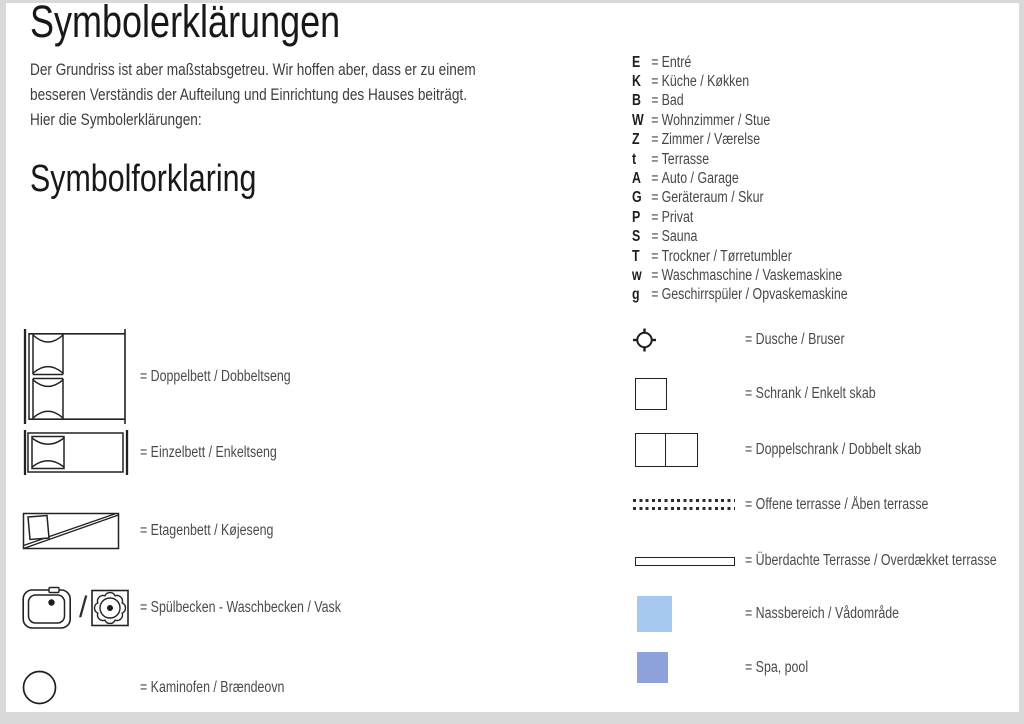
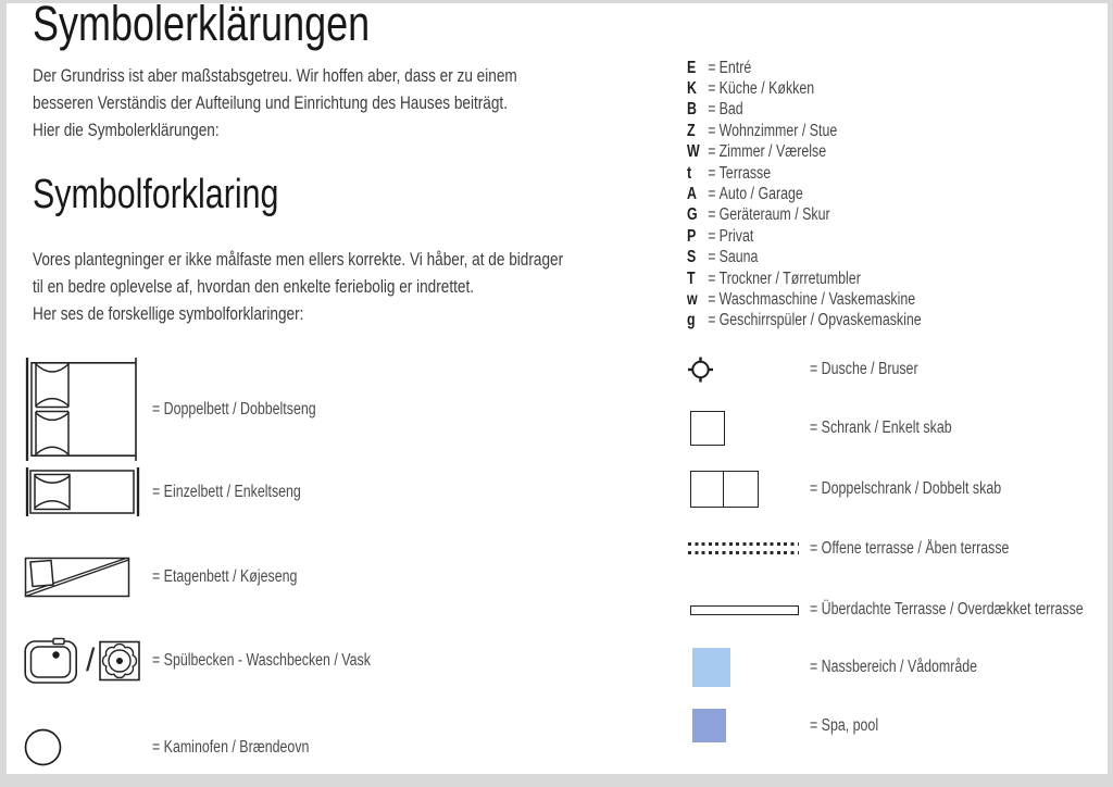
  Symbolerklärungen
  Der Grundriss ist aber maßstabsgetreu. Wir hoffen aber, dass er zu einem
  besseren Verständis der Aufteilung und Einrichtung des Hauses beiträgt.
  Hier die Symbolerklärungen:
  Symbolforklaring
+ Vores plantegninger er ikke målfaste men ellers korrekte. Vi håber, at de bidrager
+ til en bedre oplevelse af, hvordan den enkelte feriebolig er indrettet.
+ Her ses de forskellige symbolforklaringer:
  E
  =
  Entré
  K
  =
  Küche / Køkken
  B
  =
  Bad
- W
+ Z
  =
  Wohnzimmer / Stue
- Z
+ W
  =
  Zimmer / Værelse
  t
  =
  Terrasse
  A
  =
  Auto / Garage
  G
  =
  Geräteraum / Skur
  P
  =
  Privat
  S
  =
  Sauna
  T
  =
  Trockner / Tørretumbler
  w
  =
  Waschmaschine / Vaskemaskine
  g
  =
  Geschirrspüler / Opvaskemaskine
  = Doppelbett / Dobbeltseng
  = Einzelbett / Enkeltseng
  = Etagenbett / Køjeseng
  /
  = Spülbecken - Waschbecken / Vask
  = Kaminofen / Brændeovn
  = Dusche / Bruser
  = Schrank / Enkelt skab
  = Doppelschrank / Dobbelt skab
  = Offene terrasse / Åben terrasse
  = Überdachte Terrasse / Overdækket terrasse
  = Nassbereich / Vådområde
  = Spa, pool
